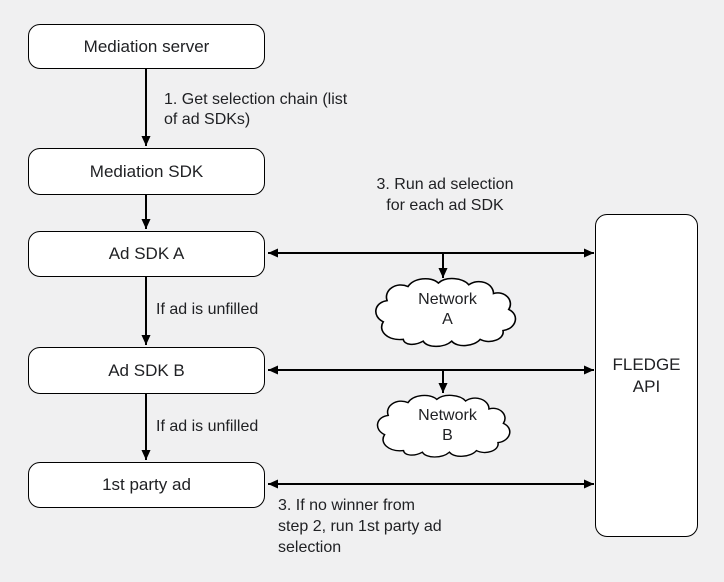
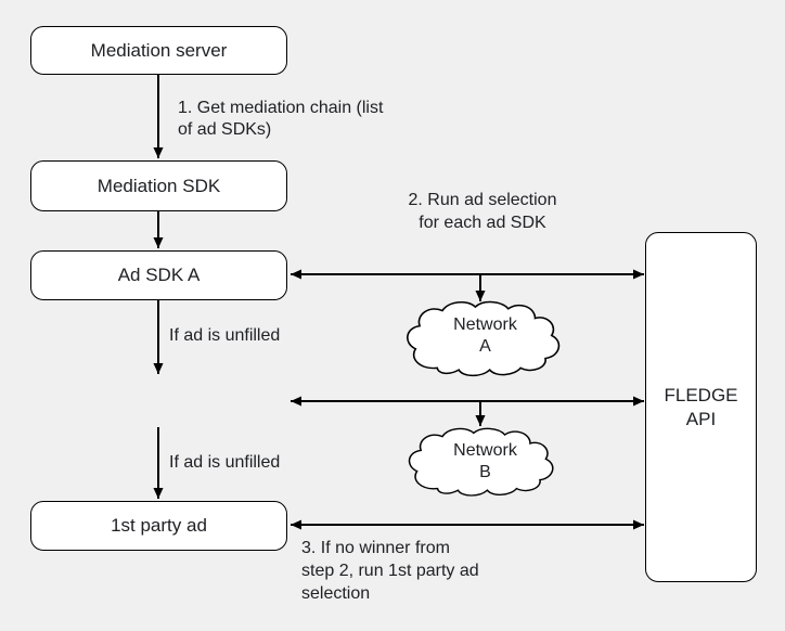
  Mediation server
  Mediation SDK
  Ad SDK A
- Ad SDK B
  1st party ad
  FLEDGE
  API
  Network
  A
  Network
  B
- 1. Get selection chain (list
+ 1. Get mediation chain (list
  of ad SDKs)
- 3. Run ad selection
+ 2. Run ad selection
  for each ad SDK
  If ad is unfilled
  If ad is unfilled
  3. If no winner from
  step 2, run 1st party ad
  selection
